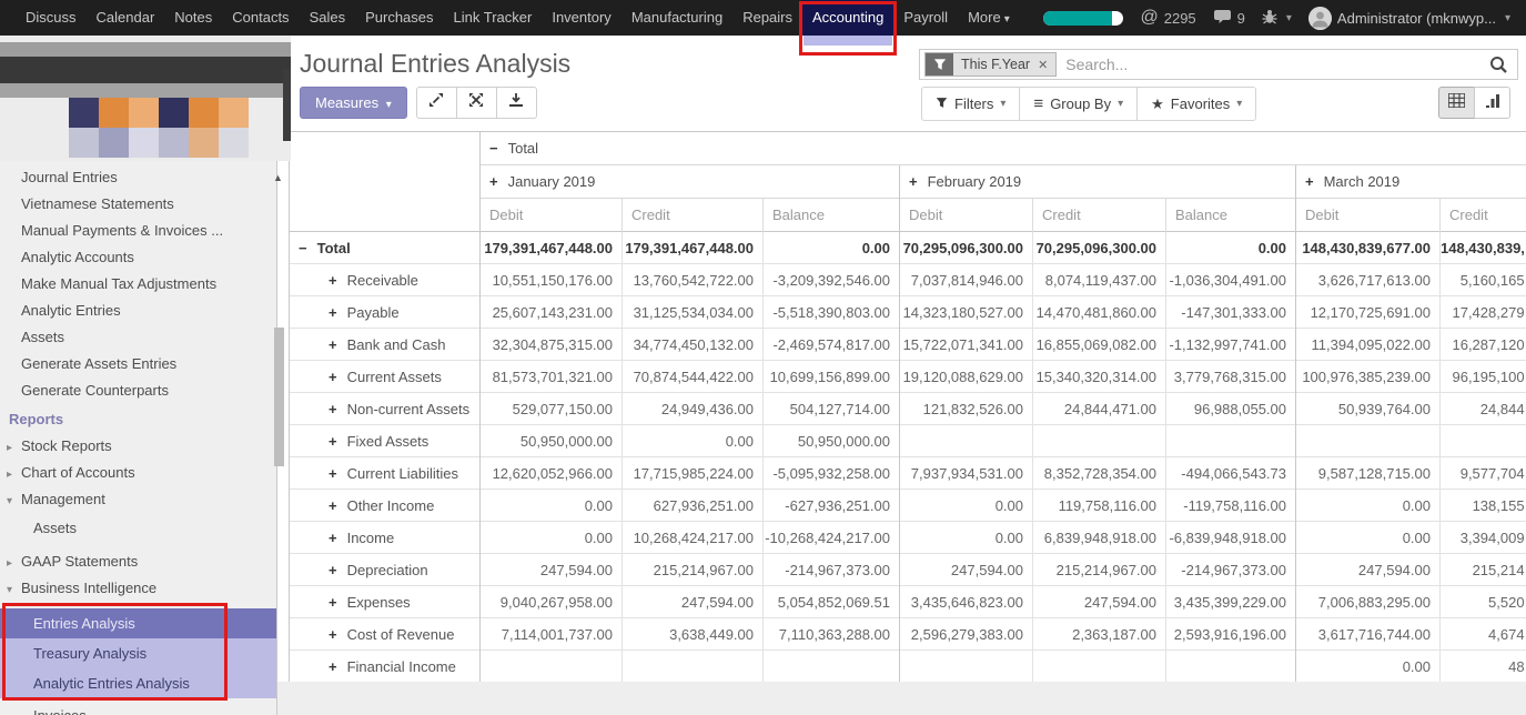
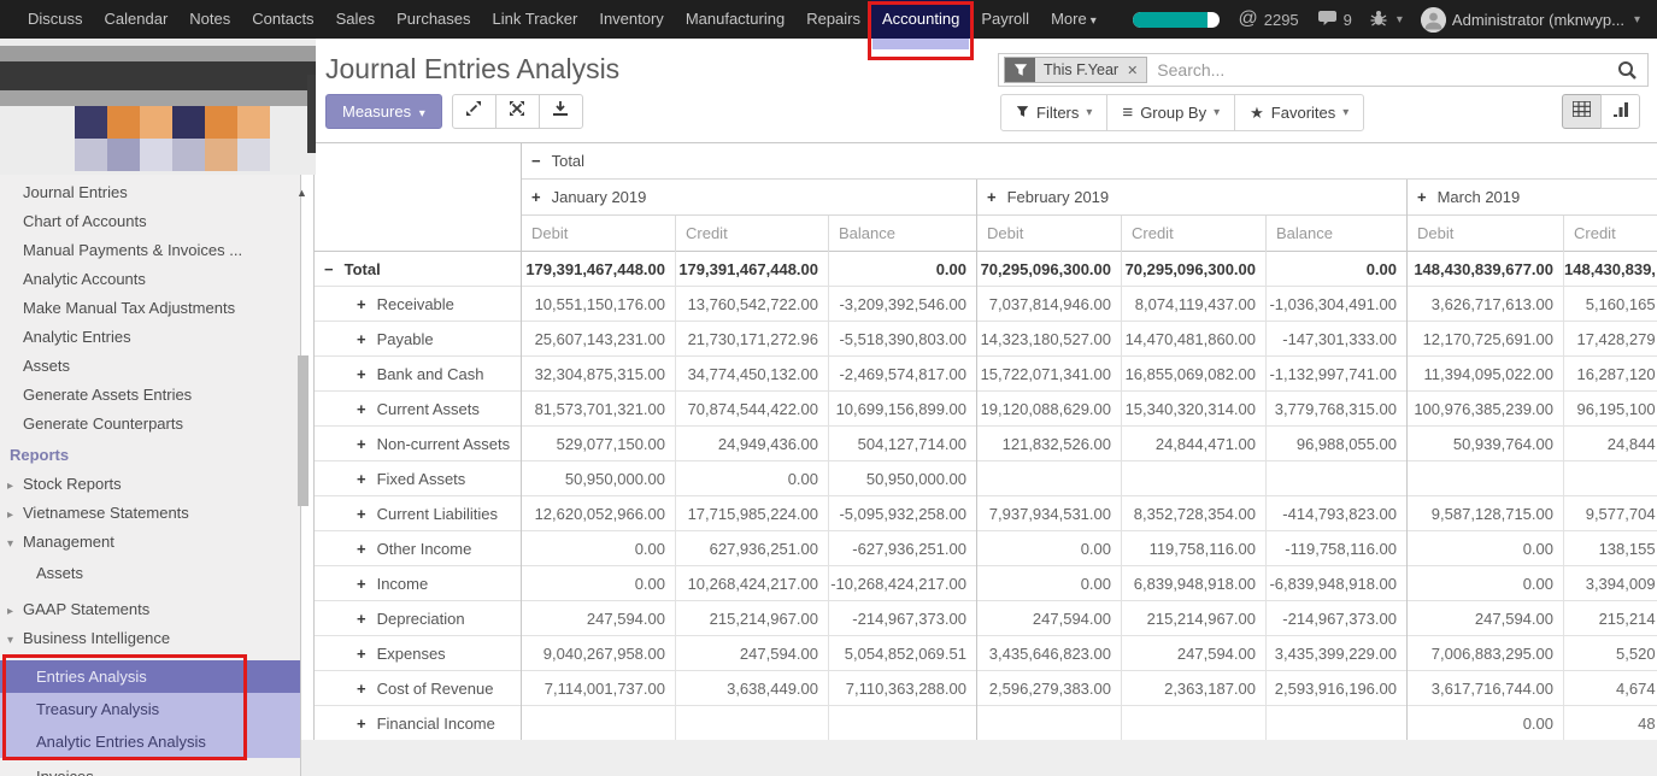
  Discuss
  Calendar
  Notes
  Contacts
  Sales
  Purchases
  Link Tracker
  Inventory
  Manufacturing
  Repairs
  Accounting
  Payroll
  More ▾
  @
  2295
  9
  ▾
  Administrator (mknwyp...
  ▾
  Journal Entries
- Vietnamese Statements
+ Chart of Accounts
  Manual Payments & Invoices ...
  Analytic Accounts
  Make Manual Tax Adjustments
  Analytic Entries
  Assets
  Generate Assets Entries
  Generate Counterparts
  Reports
  ▸ Stock Reports
- ▸ Chart of Accounts
+ ▸ Vietnamese Statements
  ▾ Management
  Assets
  ▸ GAAP Statements
  ▾ Business Intelligence
  Entries Analysis
  Treasury Analysis
  Analytic Entries Analysis
  ▲
  Journal Entries Analysis
  Measures ▾
  This F.Year
  ✕
  Search...
  Filters
  ▾
  ≡
  Group By
  ▾
  ★
  Favorites
  ▾
  	− Total
  + January 2019	+ February 2019	+ March 2019
  Debit	Credit	Balance	Debit	Credit	Balance	Debit	Credit
  − Total	179,391,467,448.00	179,391,467,448.00	0.00	70,295,096,300.00	70,295,096,300.00	0.00	148,430,839,677.00	148,430,839,
  + Receivable	10,551,150,176.00	13,760,542,722.00	-3,209,392,546.00	7,037,814,946.00	8,074,119,437.00	-1,036,304,491.00	3,626,717,613.00	5,160,165
- + Payable	25,607,143,231.00	31,125,534,034.00	-5,518,390,803.00	14,323,180,527.00	14,470,481,860.00	-147,301,333.00	12,170,725,691.00	17,428,279
+ + Payable	25,607,143,231.00	21,730,171,272.96	-5,518,390,803.00	14,323,180,527.00	14,470,481,860.00	-147,301,333.00	12,170,725,691.00	17,428,279
  + Bank and Cash	32,304,875,315.00	34,774,450,132.00	-2,469,574,817.00	15,722,071,341.00	16,855,069,082.00	-1,132,997,741.00	11,394,095,022.00	16,287,120
  + Current Assets	81,573,701,321.00	70,874,544,422.00	10,699,156,899.00	19,120,088,629.00	15,340,320,314.00	3,779,768,315.00	100,976,385,239.00	96,195,100
  + Non-current Assets	529,077,150.00	24,949,436.00	504,127,714.00	121,832,526.00	24,844,471.00	96,988,055.00	50,939,764.00	24,844
  + Fixed Assets	50,950,000.00	0.00	50,950,000.00
- + Current Liabilities	12,620,052,966.00	17,715,985,224.00	-5,095,932,258.00	7,937,934,531.00	8,352,728,354.00	-494,066,543.73	9,587,128,715.00	9,577,704
+ + Current Liabilities	12,620,052,966.00	17,715,985,224.00	-5,095,932,258.00	7,937,934,531.00	8,352,728,354.00	-414,793,823.00	9,587,128,715.00	9,577,704
  + Other Income	0.00	627,936,251.00	-627,936,251.00	0.00	119,758,116.00	-119,758,116.00	0.00	138,155
  + Income	0.00	10,268,424,217.00	-10,268,424,217.00	0.00	6,839,948,918.00	-6,839,948,918.00	0.00	3,394,009
  + Depreciation	247,594.00	215,214,967.00	-214,967,373.00	247,594.00	215,214,967.00	-214,967,373.00	247,594.00	215,214
  + Expenses	9,040,267,958.00	247,594.00	5,054,852,069.51	3,435,646,823.00	247,594.00	3,435,399,229.00	7,006,883,295.00	5,520
  + Cost of Revenue	7,114,001,737.00	3,638,449.00	7,110,363,288.00	2,596,279,383.00	2,363,187.00	2,593,916,196.00	3,617,716,744.00	4,674
  + Financial Income							0.00	48
